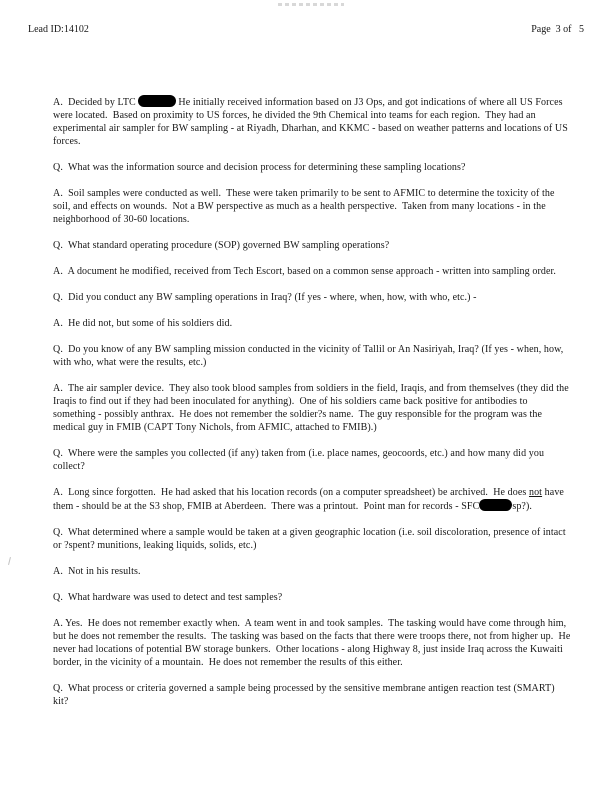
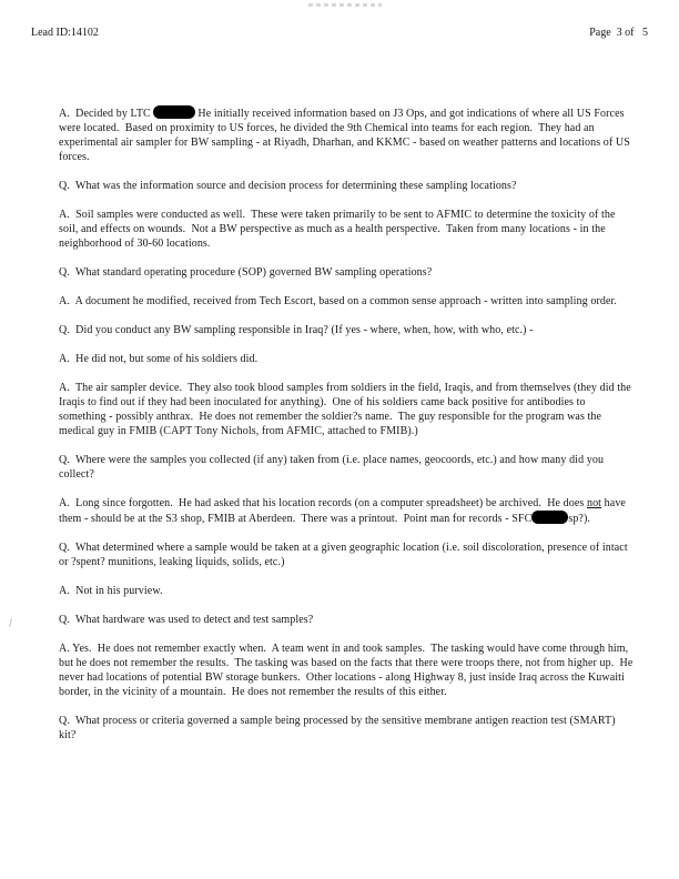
  Lead ID:14102
  Page 3 of 5
  A. Decided by LTC He initially received information based on J3 Ops, and got indications of where all US Forces were located. Based on proximity to US forces, he divided the 9th Chemical into teams for each region. They had an experimental air sampler for BW sampling - at Riyadh, Dharhan, and KKMC - based on weather patterns and locations of US forces.
  Q. What was the information source and decision process for determining these sampling locations?
  A. Soil samples were conducted as well. These were taken primarily to be sent to AFMIC to determine the toxicity of the soil, and effects on wounds. Not a BW perspective as much as a health perspective. Taken from many locations - in the neighborhood of 30-60 locations.
  Q. What standard operating procedure (SOP) governed BW sampling operations?
  A. A document he modified, received from Tech Escort, based on a common sense approach - written into sampling order.
- Q. Did you conduct any BW sampling operations in Iraq? (If yes - where, when, how, with who, etc.) -
+ Q. Did you conduct any BW sampling responsible in Iraq? (If yes - where, when, how, with who, etc.) -
  A. He did not, but some of his soldiers did.
- Q. Do you know of any BW sampling mission conducted in the vicinity of Tallil or An Nasiriyah, Iraq? (If yes - when, how, with who, what were the results, etc.)
  A. The air sampler device. They also took blood samples from soldiers in the field, Iraqis, and from themselves (they did the Iraqis to find out if they had been inoculated for anything). One of his soldiers came back positive for antibodies to something - possibly anthrax. He does not remember the soldier?s name. The guy responsible for the program was the medical guy in FMIB (CAPT Tony Nichols, from AFMIC, attached to FMIB).)
  Q. Where were the samples you collected (if any) taken from (i.e. place names, geocoords, etc.) and how many did you collect?
  A. Long since forgotten. He had asked that his location records (on a computer spreadsheet) be archived. He does not have them - should be at the S3 shop, FMIB at Aberdeen. There was a printout. Point man for records - SFC sp?).
  Q. What determined where a sample would be taken at a given geographic location (i.e. soil discoloration, presence of intact or ?spent? munitions, leaking liquids, solids, etc.)
- A. Not in his results.
+ A. Not in his purview.
  Q. What hardware was used to detect and test samples?
  A. Yes. He does not remember exactly when. A team went in and took samples. The tasking would have come through him, but he does not remember the results. The tasking was based on the facts that there were troops there, not from higher up. He never had locations of potential BW storage bunkers. Other locations - along Highway 8, just inside Iraq across the Kuwaiti border, in the vicinity of a mountain. He does not remember the results of this either.
  Q. What process or criteria governed a sample being processed by the sensitive membrane antigen reaction test (SMART) kit?
